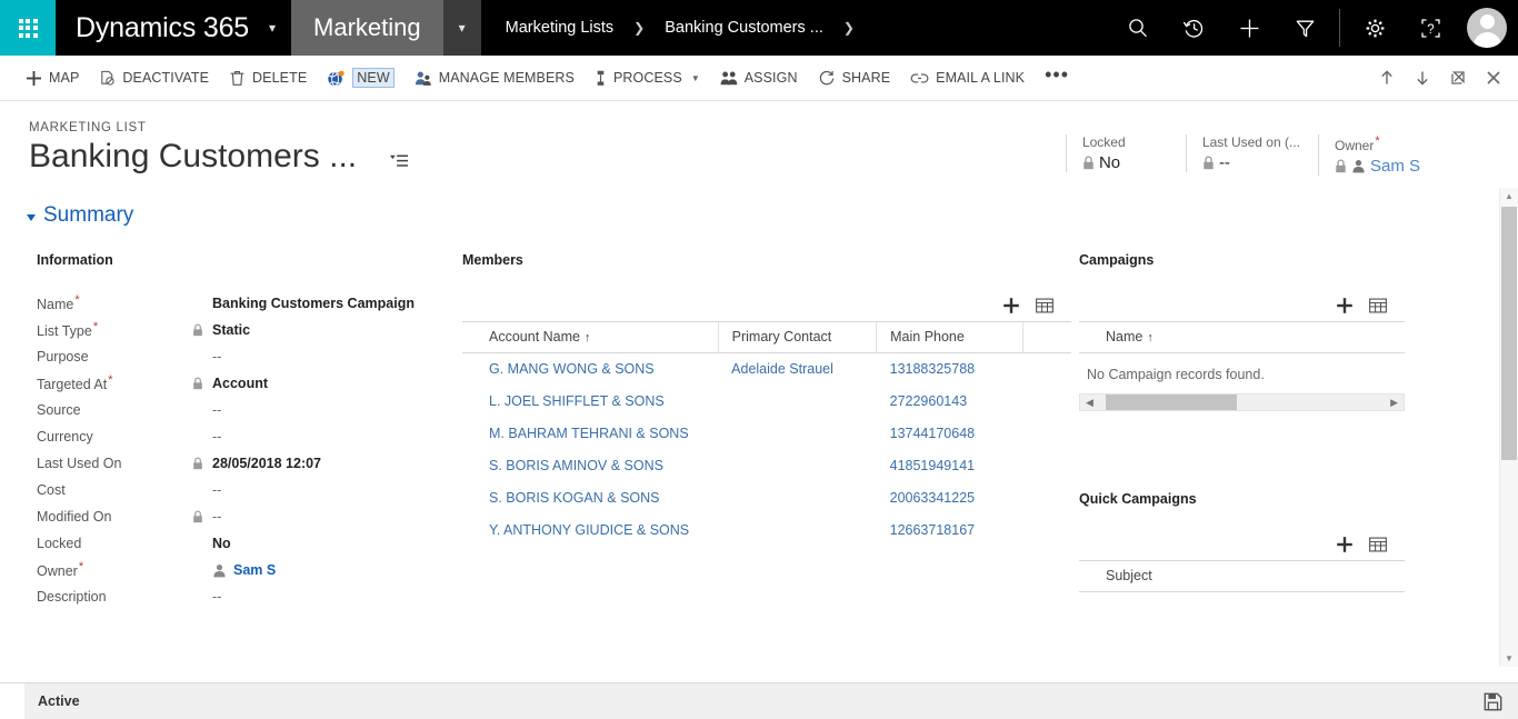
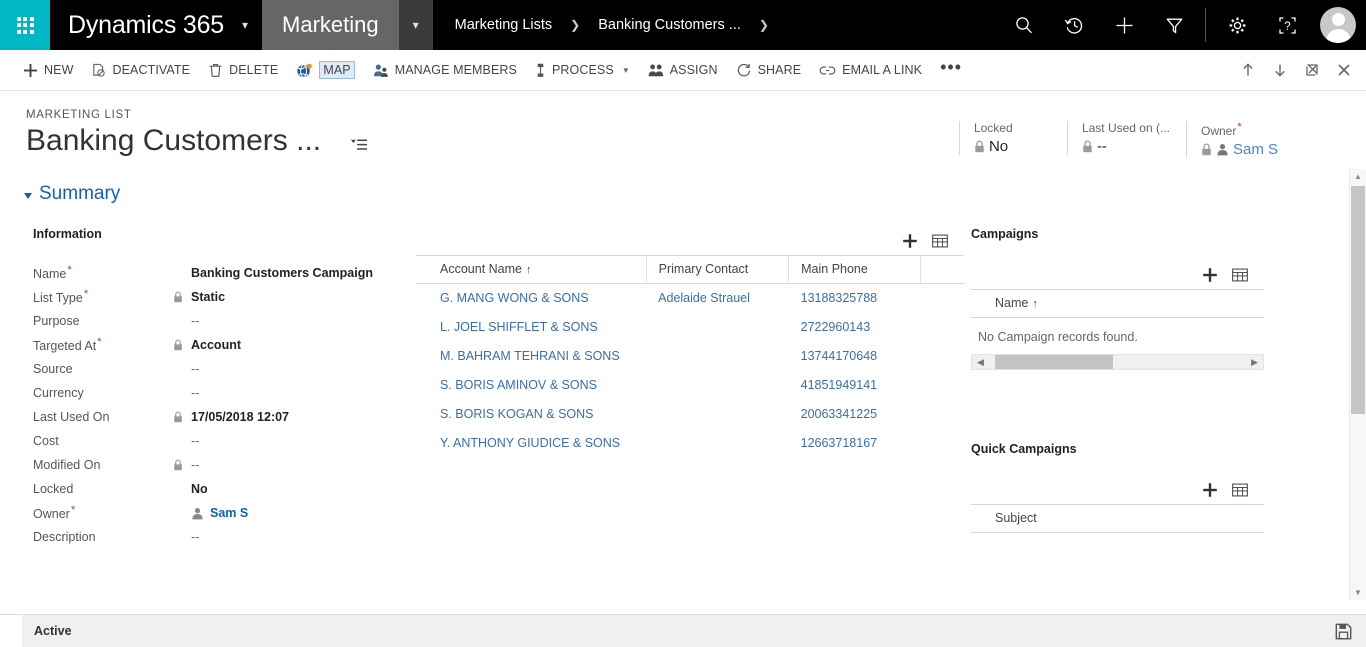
  Dynamics 365
  ▾
  Marketing
  ▾
  Marketing Lists
  ❯
  Banking Customers ...
  ❯
  ?
- MAP
+ NEW
  DEACTIVATE
  DELETE
- NEW
+ MAP
  MANAGE MEMBERS
  PROCESS
  ▼
  ASSIGN
  SHARE
  EMAIL A LINK
  •••
  MARKETING LIST
  Banking Customers ...
  Locked
  No
  Last Used on (...
  --
  Owner*
  Sam S
  Summary
  Information
  Name*
  Banking Customers Campaign
  List Type*
  Static
  Purpose
  --
  Targeted At*
  Account
  Source
  --
  Currency
  --
  Last Used On
- 28/05/2018 12:07
+ 17/05/2018 12:07
  Cost
  --
  Modified On
  --
  Locked
  No
  Owner*
  Sam S
  Description
  --
- Members
  Account Name ↑	Primary Contact	Main Phone
  G. MANG WONG & SONS	Adelaide Strauel	13188325788
  L. JOEL SHIFFLET & SONS		2722960143
  M. BAHRAM TEHRANI & SONS		13744170648
  S. BORIS AMINOV & SONS		41851949141
  S. BORIS KOGAN & SONS		20063341225
  Y. ANTHONY GIUDICE & SONS		12663718167
  Campaigns
  Name ↑
  No Campaign records found.
  ◀
  ▶
  Quick Campaigns
  Subject
  ▲
  ▼
  Active
